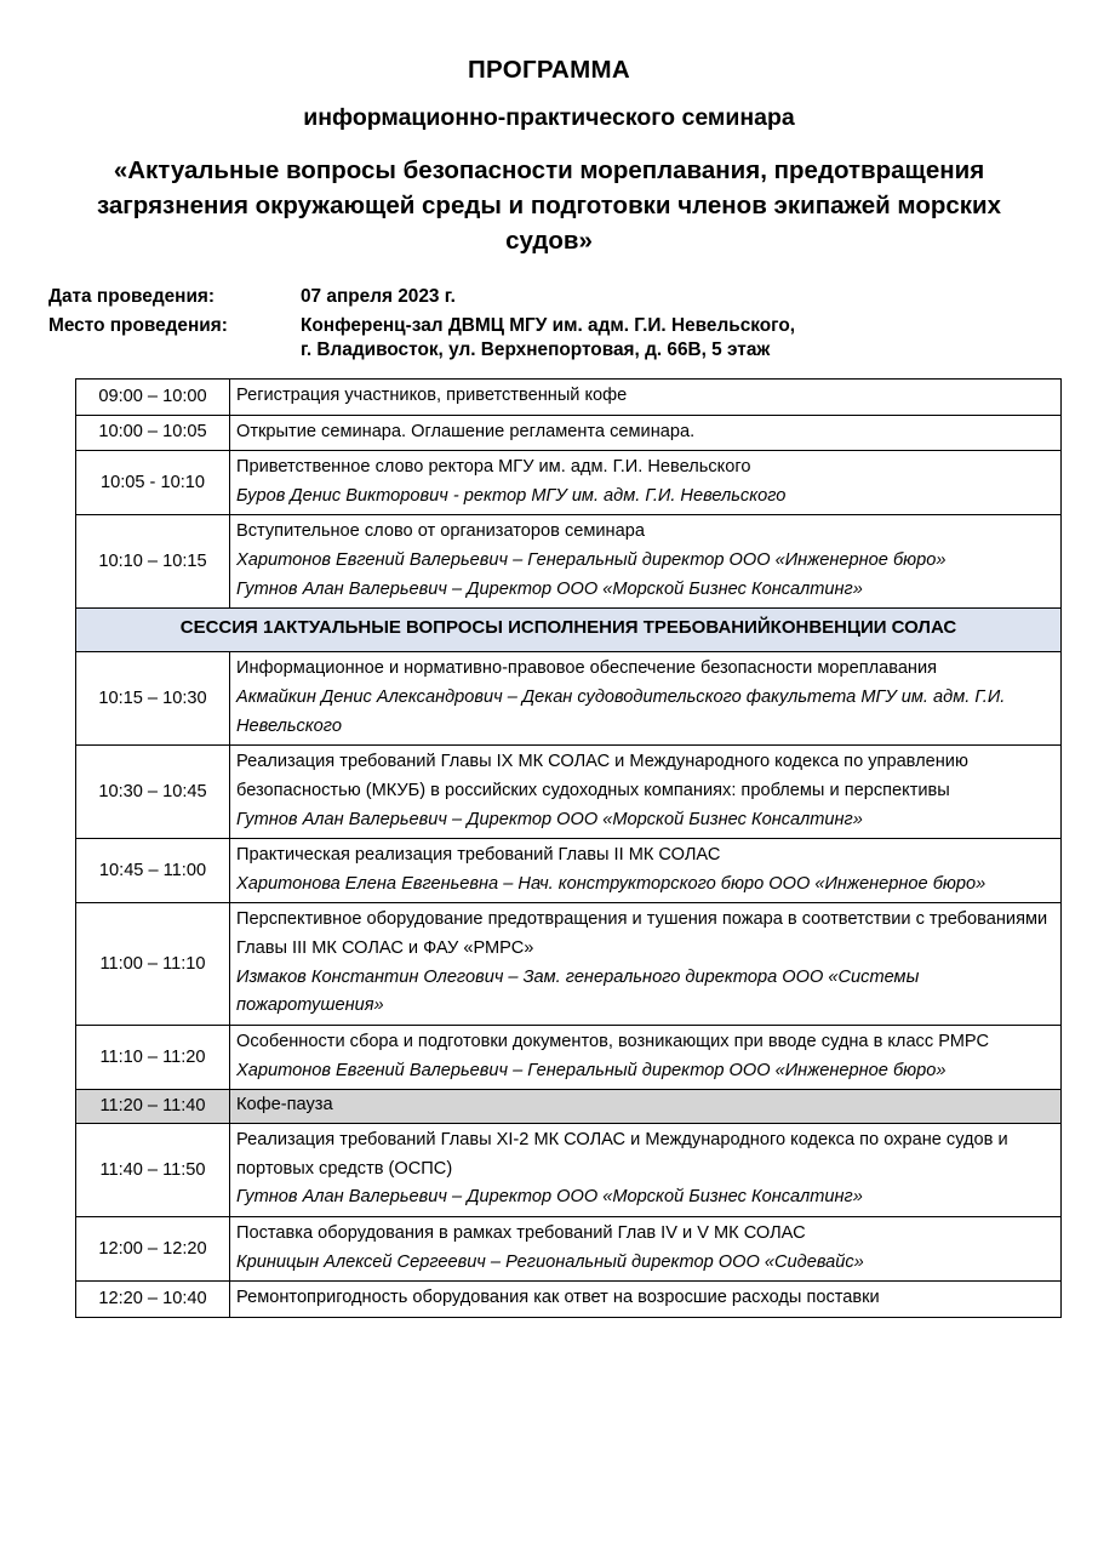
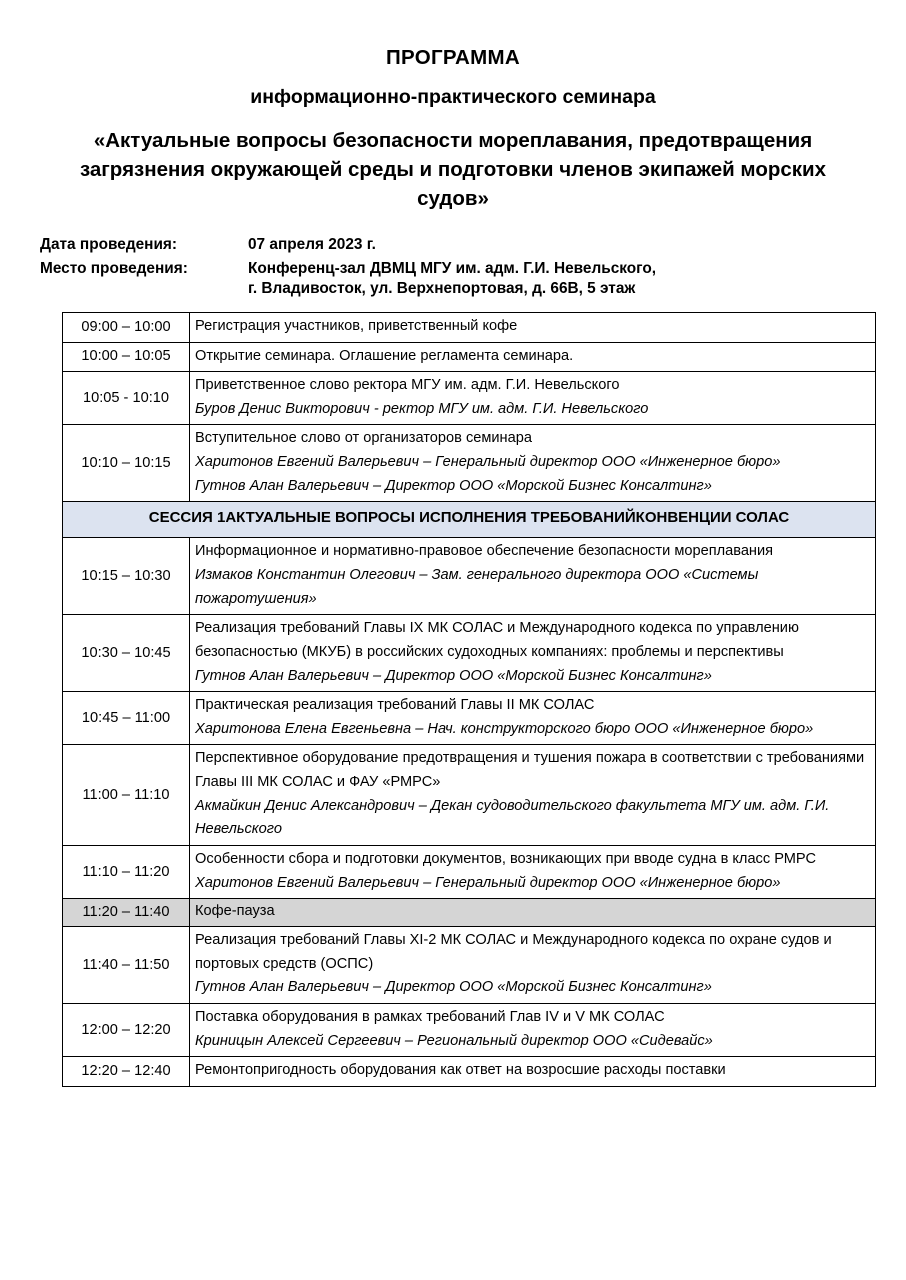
  ПРОГРАММА
  информационно-практического семинара
  «Актуальные вопросы безопасности мореплавания, предотвращения загрязнения окружающей среды и подготовки членов экипажей морских судов»
  Дата проведения:
  07 апреля 2023 г.
  Место проведения:
  Конференц-зал ДВМЦ МГУ им. адм. Г.И. Невельского,
  г. Владивосток, ул. Верхнепортовая, д. 66В, 5 этаж
  09:00 – 10:00	Регистрация участников, приветственный кофе
  10:00 – 10:05	Открытие семинара. Оглашение регламента семинара.
  10:05 - 10:10	Приветственное слово ректора МГУ им. адм. Г.И. НевельскогоБуров Денис Викторович - ректор МГУ им. адм. Г.И. Невельского
  10:10 – 10:15	Вступительное слово от организаторов семинараХаритонов Евгений Валерьевич – Генеральный директор ООО «Инженерное бюро»Гутнов Алан Валерьевич – Директор ООО «Морской Бизнес Консалтинг»
  СЕССИЯ 1АКТУАЛЬНЫЕ ВОПРОСЫ ИСПОЛНЕНИЯ ТРЕБОВАНИЙКОНВЕНЦИИ СОЛАС
- 10:15 – 10:30	Информационное и нормативно-правовое обеспечение безопасности мореплаванияАкмайкин Денис Александрович – Декан судоводительского факультета МГУ им. адм. Г.И. Невельского
+ 10:15 – 10:30	Информационное и нормативно-правовое обеспечение безопасности мореплаванияИзмаков Константин Олегович – Зам. генерального директора ООО «Системы пожаротушения»
  10:30 – 10:45	Реализация требований Главы IX МК СОЛАС и Международного кодекса по управлению безопасностью (МКУБ) в российских судоходных компаниях: проблемы и перспективыГутнов Алан Валерьевич – Директор ООО «Морской Бизнес Консалтинг»
  10:45 – 11:00	Практическая реализация требований Главы II МК СОЛАСХаритонова Елена Евгеньевна – Нач. конструкторского бюро ООО «Инженерное бюро»
- 11:00 – 11:10	Перспективное оборудование предотвращения и тушения пожара в соответствии с требованиями Главы III МК СОЛАС и ФАУ «РМРС»Измаков Константин Олегович – Зам. генерального директора ООО «Системы пожаротушения»
+ 11:00 – 11:10	Перспективное оборудование предотвращения и тушения пожара в соответствии с требованиями Главы III МК СОЛАС и ФАУ «РМРС»Акмайкин Денис Александрович – Декан судоводительского факультета МГУ им. адм. Г.И. Невельского
  11:10 – 11:20	Особенности сбора и подготовки документов, возникающих при вводе судна в класс РМРСХаритонов Евгений Валерьевич – Генеральный директор ООО «Инженерное бюро»
  11:20 – 11:40	Кофе-пауза
  11:40 – 11:50	Реализация требований Главы XI-2 МК СОЛАС и Международного кодекса по охране судов и портовых средств (ОСПС)Гутнов Алан Валерьевич – Директор ООО «Морской Бизнес Консалтинг»
  12:00 – 12:20	Поставка оборудования в рамках требований Глав IV и V МК СОЛАСКриницын Алексей Сергеевич – Региональный директор ООО «Сидевайс»
- 12:20 – 10:40	Ремонтопригодность оборудования как ответ на возросшие расходы поставки
+ 12:20 – 12:40	Ремонтопригодность оборудования как ответ на возросшие расходы поставки
